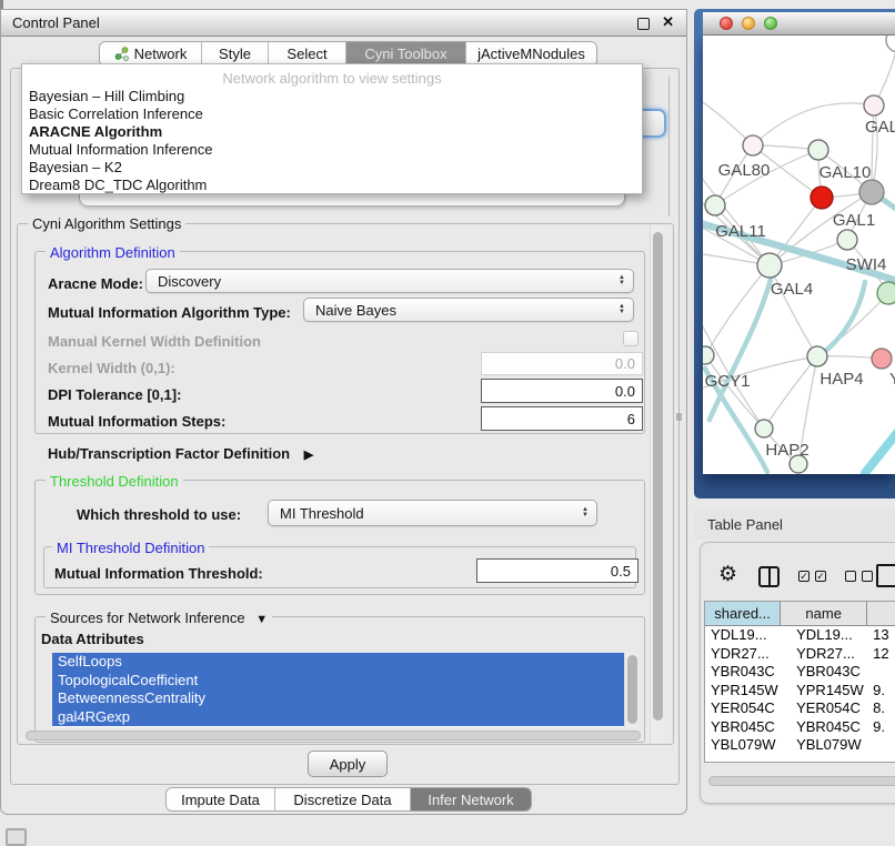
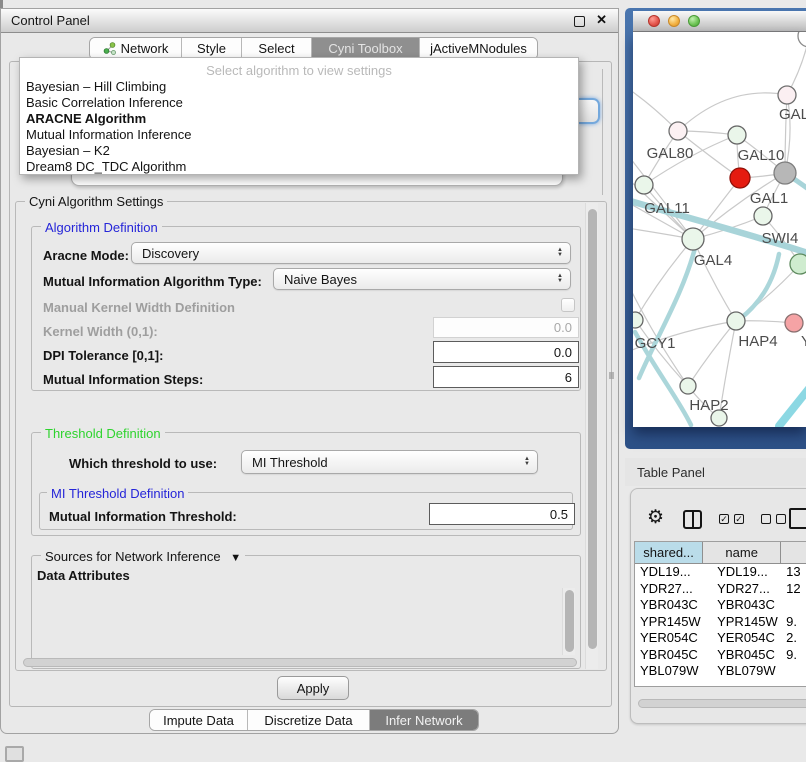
  Control Panel
  ✕
  Network
  Style
  Select
  Cyni Toolbox
  jActiveMNodules
- Network algorithm to view settings
+ Select algorithm to view settings
  Bayesian – Hill Climbing
  Basic Correlation Inference
  ARACNE Algorithm
  Mutual Information Inference
  Bayesian – K2
  Dream8 DC_TDC Algorithm
  Cyni Algorithm Settings
  Algorithm Definition
  Aracne Mode:
  Discovery
  Mutual Information Algorithm Type:
  Naive Bayes
  Manual Kernel Width Definition
  Kernel Width (0,1):
  0.0
  DPI Tolerance [0,1]:
  0.0
  Mutual Information Steps:
  6
- Hub/Transcription Factor Definition ▶
  Threshold Definition
  Which threshold to use:
  MI Threshold
  MI Threshold Definition
  Mutual Information Threshold:
  0.5
  Sources for Network Inference ▼
  Data Attributes
- SelfLoops
- TopologicalCoefficient
- BetweennessCentrality
- gal4RGexp
  Apply
  Impute Data
  Discretize Data
  Infer Network
  GAL
  GAL80
  GAL10
  GAL1
  GAL11
  SWI4
  GAL4
  GCY1
  HAP4
  HAP2
  Table Panel
  ⚙
  ✓
  ✓
  shared...
  name
  YDL19...
  YDL19...
  13
  YDR27...
  YDR27...
  12
  YBR043C
  YBR043C
  YPR145W
  YPR145W
  9.
  YER054C
  YER054C
- 8.
+ 2.
  YBR045C
  YBR045C
  9.
  YBL079W
  YBL079W
